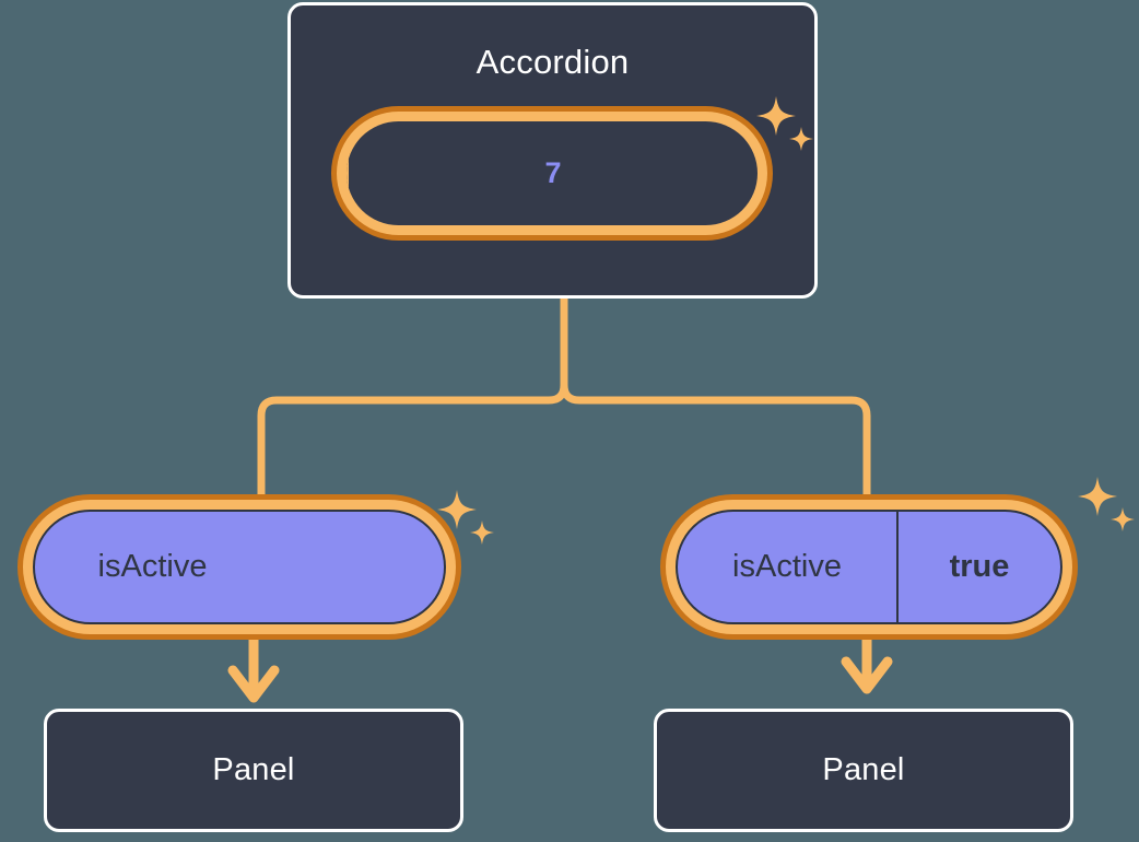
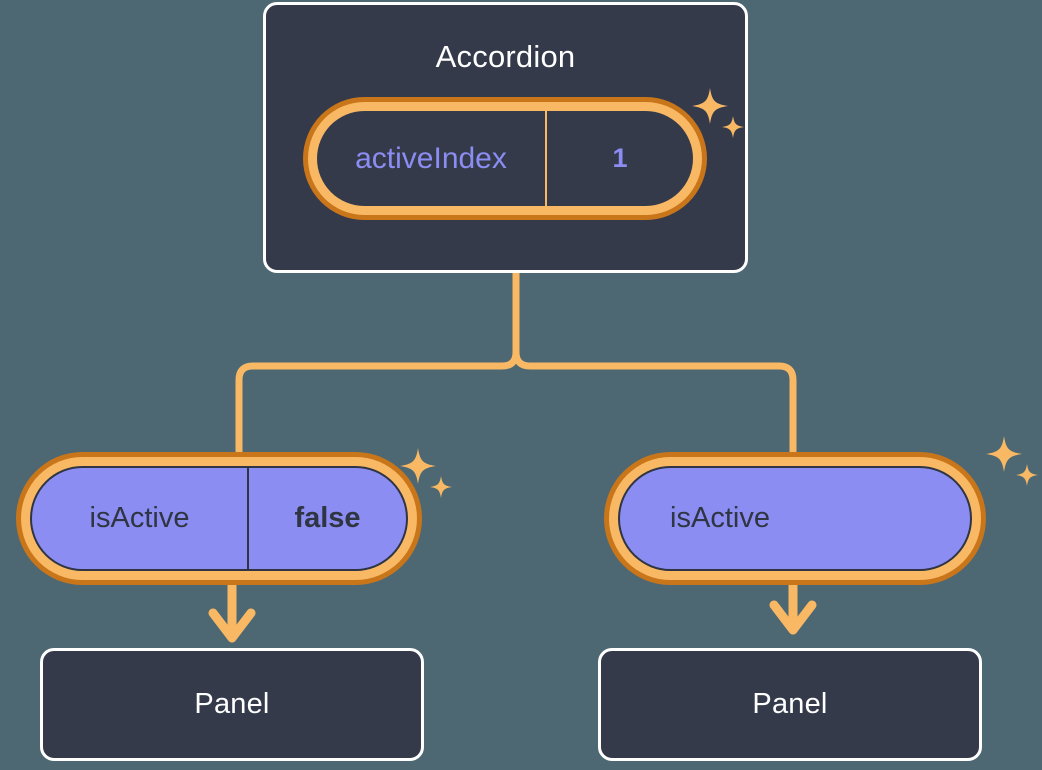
  Accordion
+ activeIndex
- 7
+ 1
  isActive
+ false
  isActive
- true
  Panel
  Panel
